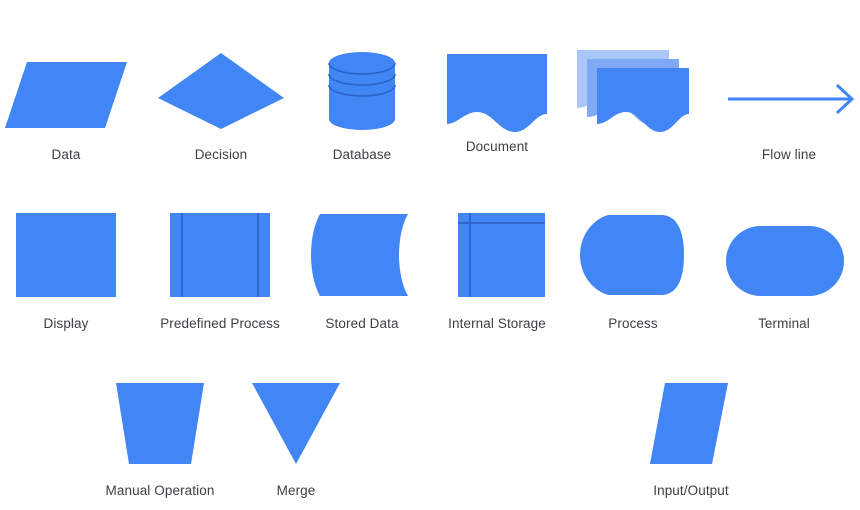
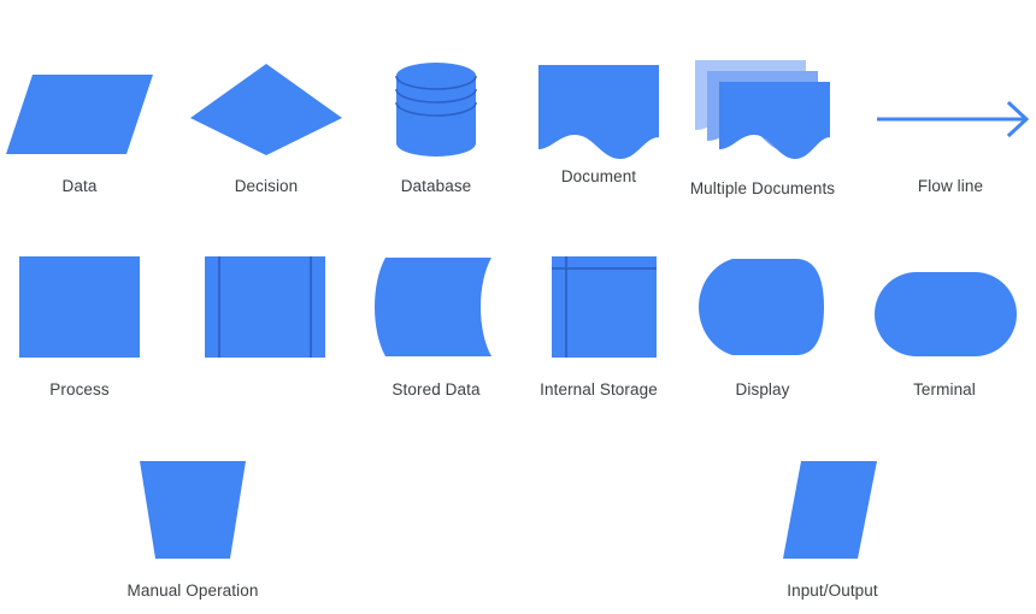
  Data
  Decision
  Database
  Document
+ Multiple Documents
  Flow line
- Display
+ Process
- Predefined Process
  Stored Data
  Internal Storage
- Process
+ Display
  Terminal
  Manual Operation
- Merge
  Input/Output
